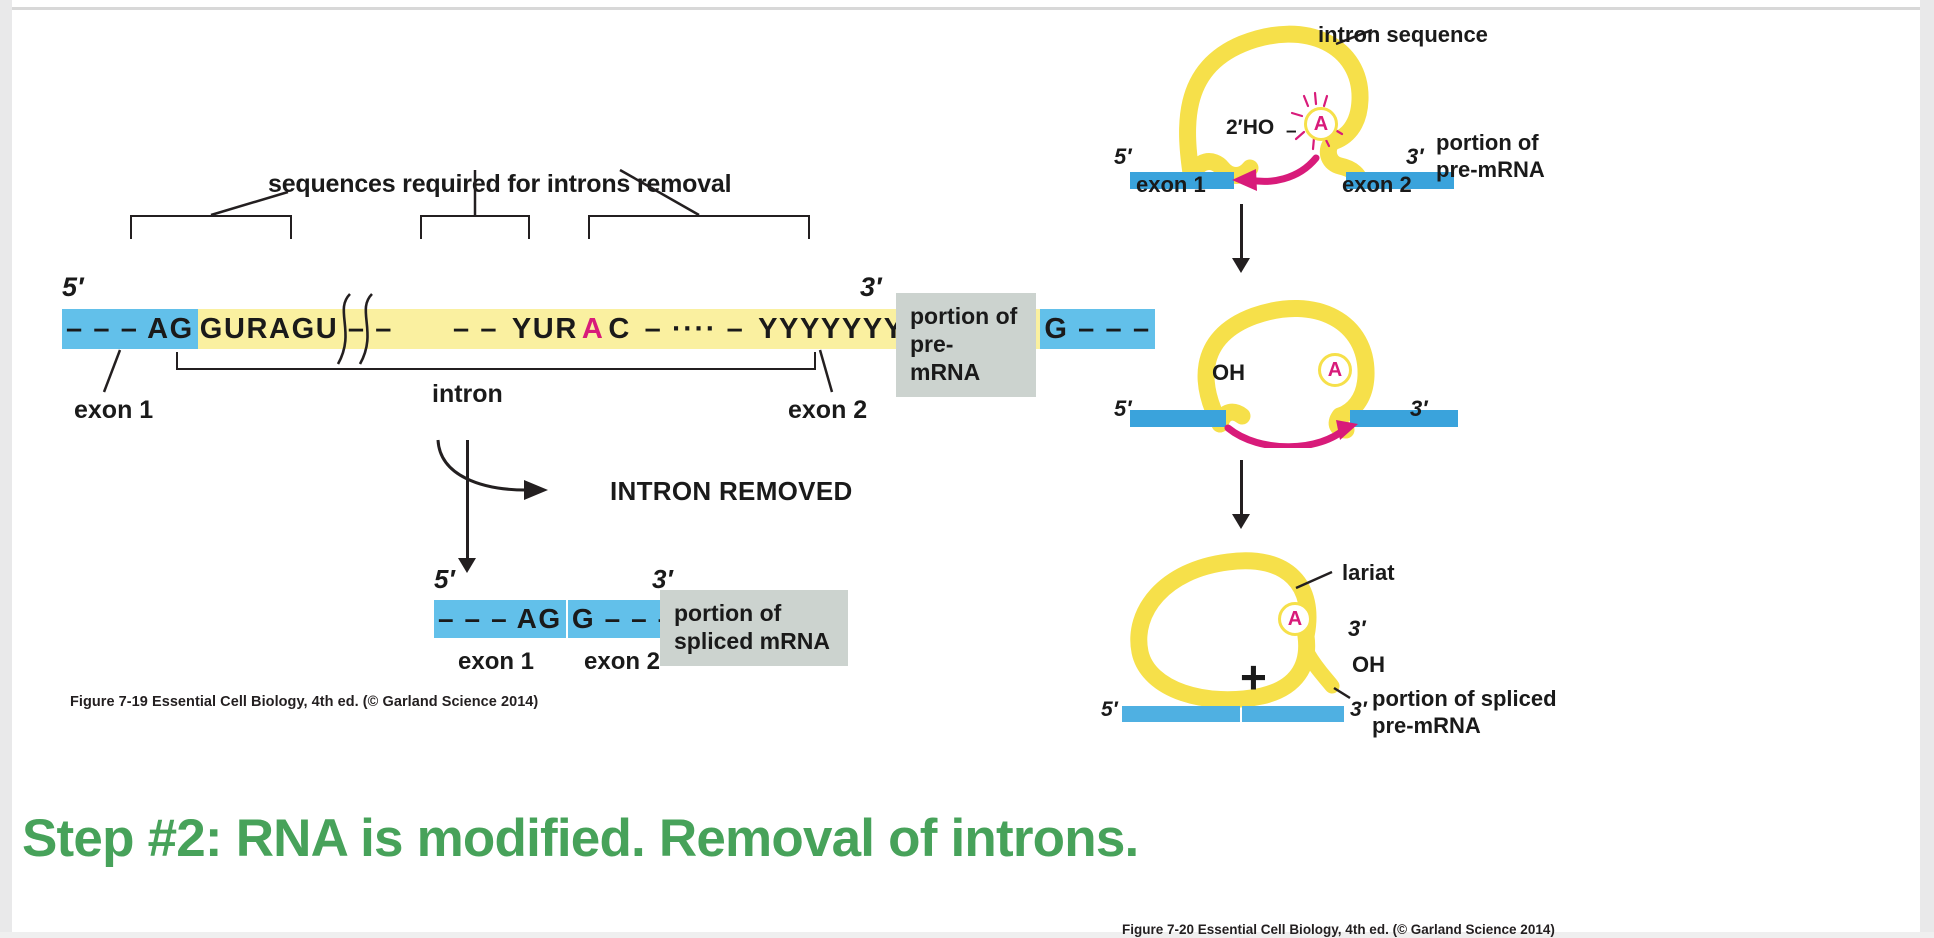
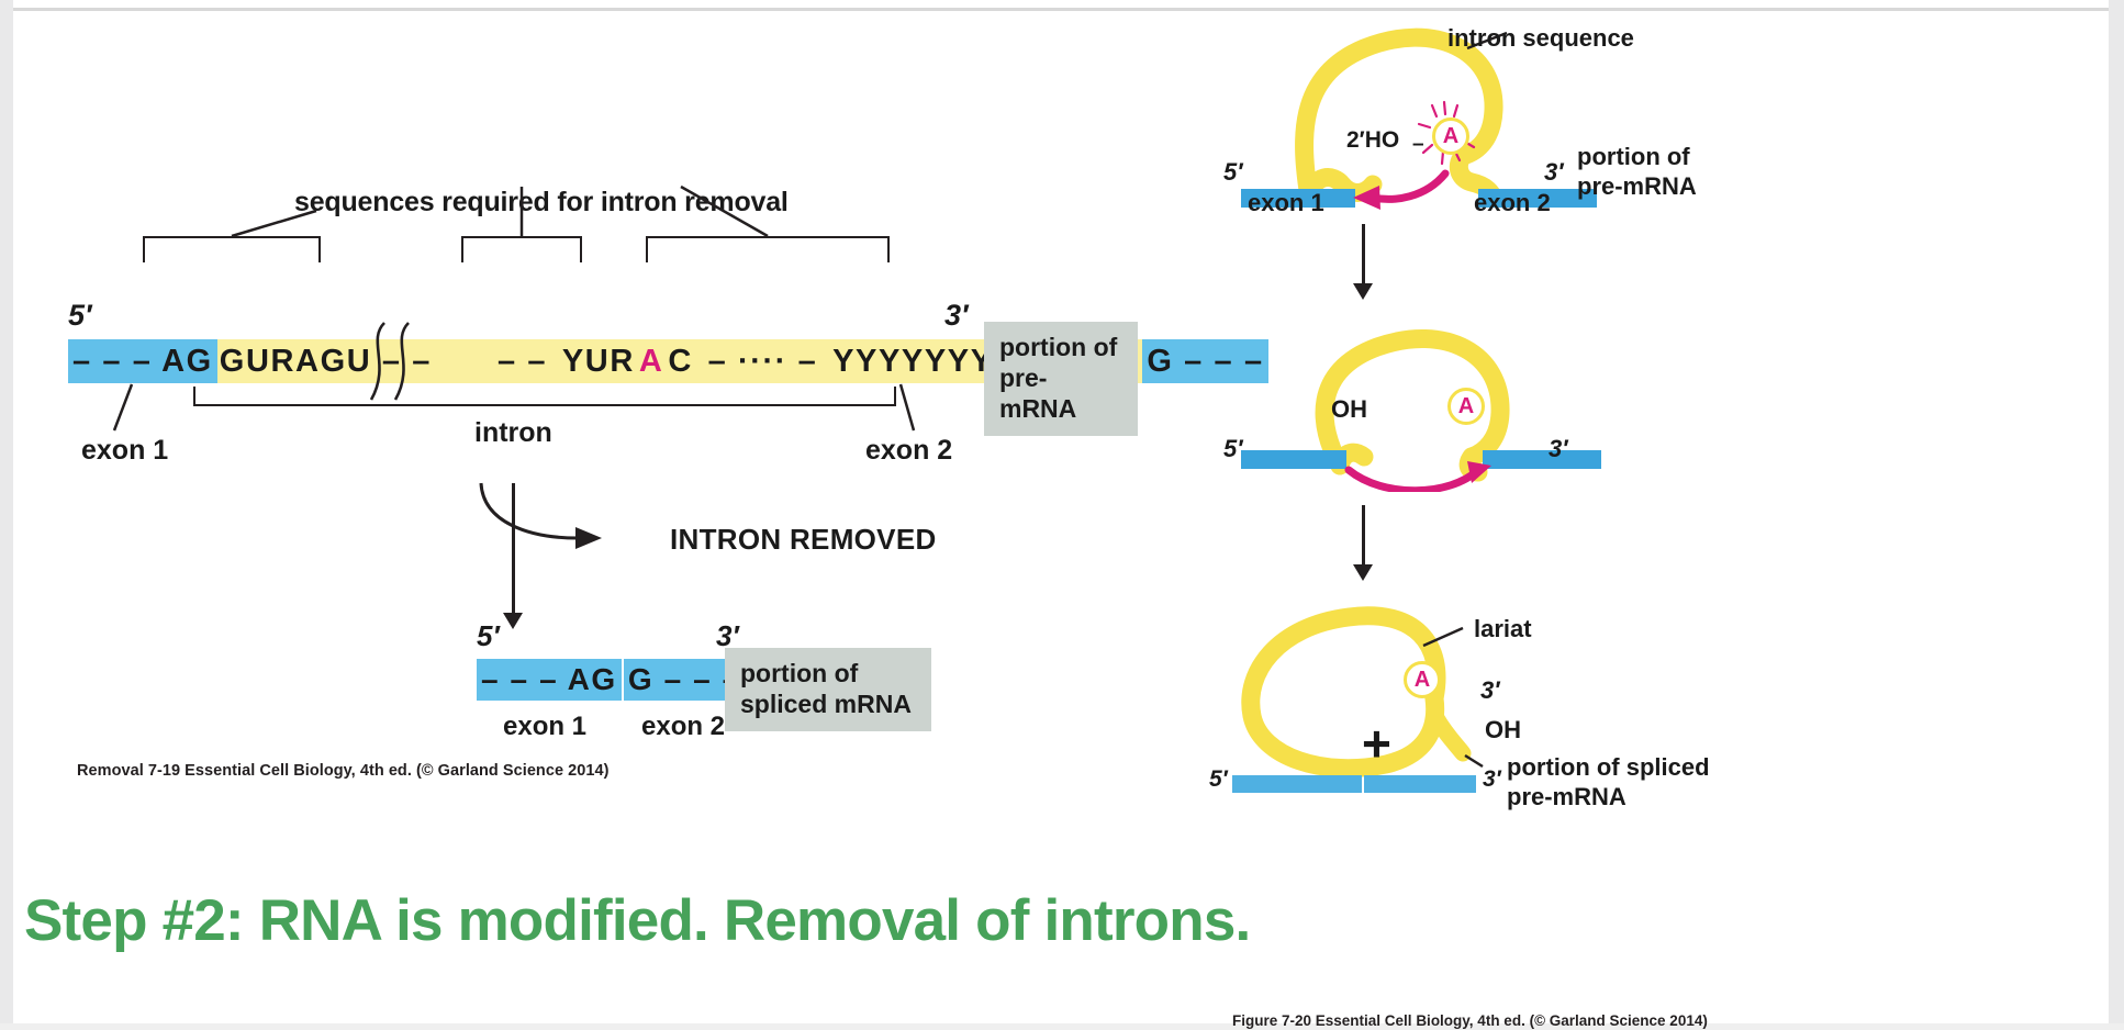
- sequences required for introns removal
+ sequences required for intron removal
  5′
  3′
  – – – AG
  GURAGU – –
  – –
  YUR
  A
  C
  – ···· –
  G – – –
  exon 1
  intron
  exon 2
  portion of
  pre-mRNA
  INTRON REMOVED
  5′
  3′
  – – – AG
  G – –
  exon 1
  exon 2
  portion of
  spliced mRNA
- Figure 7-19 Essential Cell Biology, 4th ed. (© Garland Science 2014)
+ Removal 7-19 Essential Cell Biology, 4th ed. (© Garland Science 2014)
  Step #2: RNA is modified. Removal of introns.
  A
  2′HO
  –
  intron sequence
  5′
  3′
  exon 1
  exon 2
  portion of
  pre-mRNA
  A
  OH
  5′
  3′
  A
  lariat
  3′
  OH
  5′
  3′
  portion of spliced
  pre-mRNA
  +
  Figure 7-20 Essential Cell Biology, 4th ed. (© Garland Science 2014)
